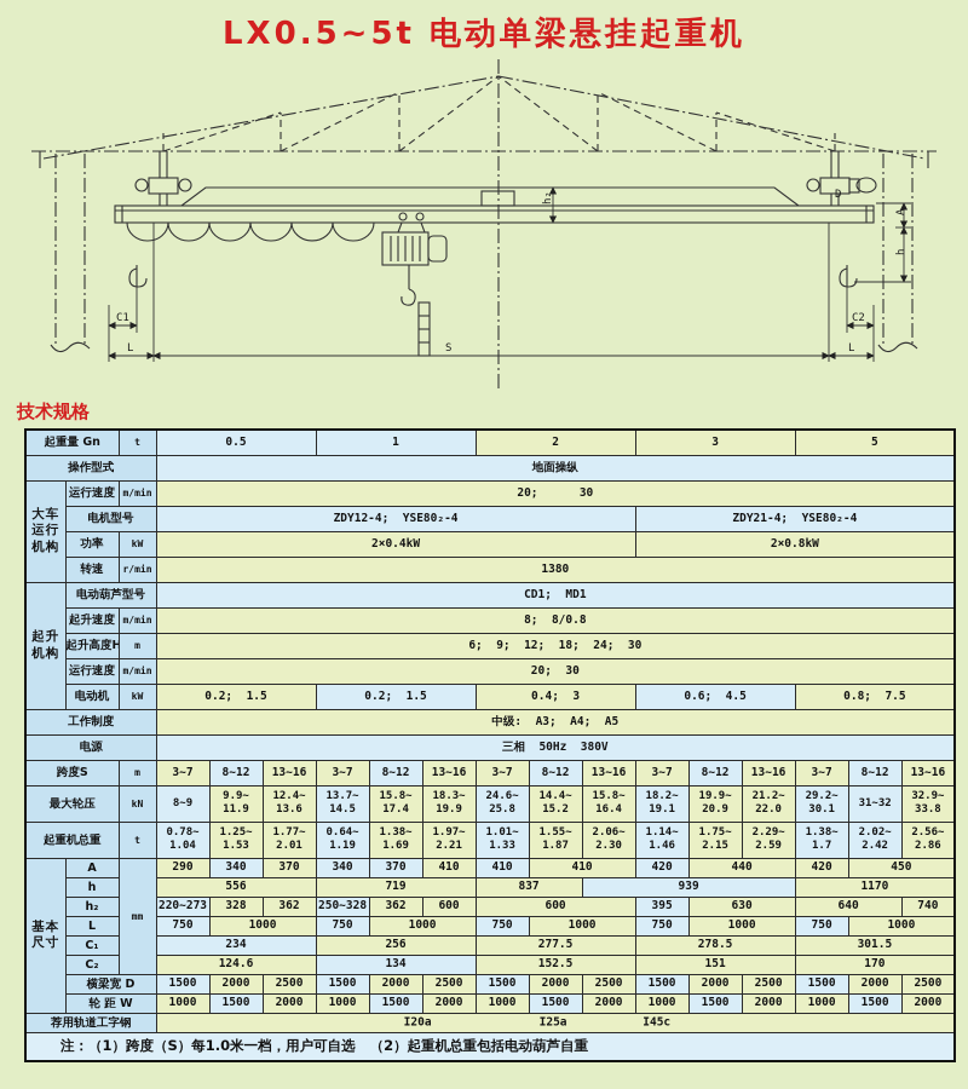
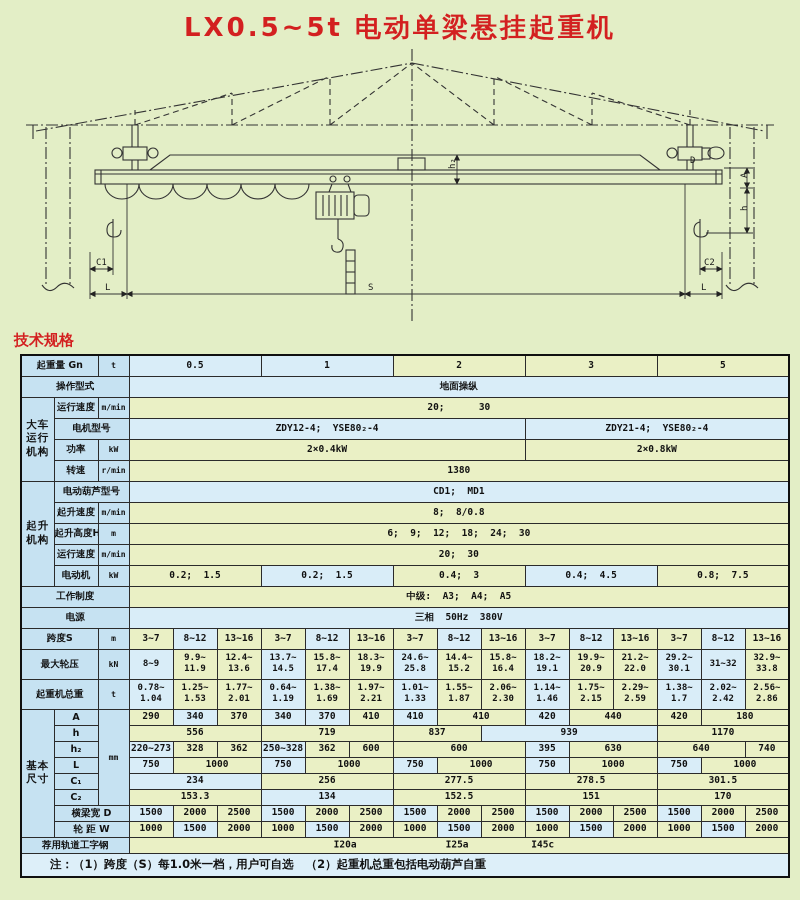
  LX0.5~5t 电动单梁悬挂起重机
  C1
  C2
  L
  L
  S
  D
  技术规格
  起重量 Gn	t	0.5	1	2	3	5
  操作型式	地面操纵
  大车 运行 机构	运行速度	m/min	20; 30
  电机型号	ZDY12-4; YSE80₂-4	ZDY21-4; YSE80₂-4
  功率	kW	2×0.4kW	2×0.8kW
  转速	r/min	1380
  起升 机构	电动葫芦型号	CD1; MD1
  起升速度	m/min	8; 8/0.8
  起升高度H	m	6; 9; 12; 18; 24; 30
  运行速度	m/min	20; 30
- 电动机	kW	0.2; 1.5	0.2; 1.5	0.4; 3	0.6; 4.5	0.8; 7.5
+ 电动机	kW	0.2; 1.5	0.2; 1.5	0.4; 3	0.4; 4.5	0.8; 7.5
  工作制度	中级: A3; A4; A5
  电源	三相 50Hz 380V
  跨度S	m	3~7	8~12	13~16	3~7	8~12	13~16	3~7	8~12	13~16	3~7	8~12	13~16	3~7	8~12	13~16
  最大轮压	kN	8~9	9.9~ 11.9	12.4~ 13.6	13.7~ 14.5	15.8~ 17.4	18.3~ 19.9	24.6~ 25.8	14.4~ 15.2	15.8~ 16.4	18.2~ 19.1	19.9~ 20.9	21.2~ 22.0	29.2~ 30.1	31~32	32.9~ 33.8
  起重机总重	t	0.78~ 1.04	1.25~ 1.53	1.77~ 2.01	0.64~ 1.19	1.38~ 1.69	1.97~ 2.21	1.01~ 1.33	1.55~ 1.87	2.06~ 2.30	1.14~ 1.46	1.75~ 2.15	2.29~ 2.59	1.38~ 1.7	2.02~ 2.42	2.56~ 2.86
- 基本 尺寸	A	mm	290	340	370	340	370	410	410	410	420	440	420	450
+ 基本 尺寸	A	mm	290	340	370	340	370	410	410	410	420	440	420	180
  h	556	719	837	939	1170
  h₂	220~273	328	362	250~328	362	600	600	395	630	640	740
  L	750	1000	750	1000	750	1000	750	1000	750	1000
  C₁	234	256	277.5	278.5	301.5
- C₂	124.6	134	152.5	151	170
+ C₂	153.3	134	152.5	151	170
  横梁宽 D	1500	2000	2500	1500	2000	2500	1500	2000	2500	1500	2000	2500	1500	2000	2500
  轮 距 W	1000	1500	2000	1000	1500	2000	1000	1500	2000	1000	1500	2000	1000	1500	2000
  荐用轨道工字钢	I20a I25a I45c
  注：（1）跨度（S）每1.0米一档，用户可自选 （2）起重机总重包括电动葫芦自重
